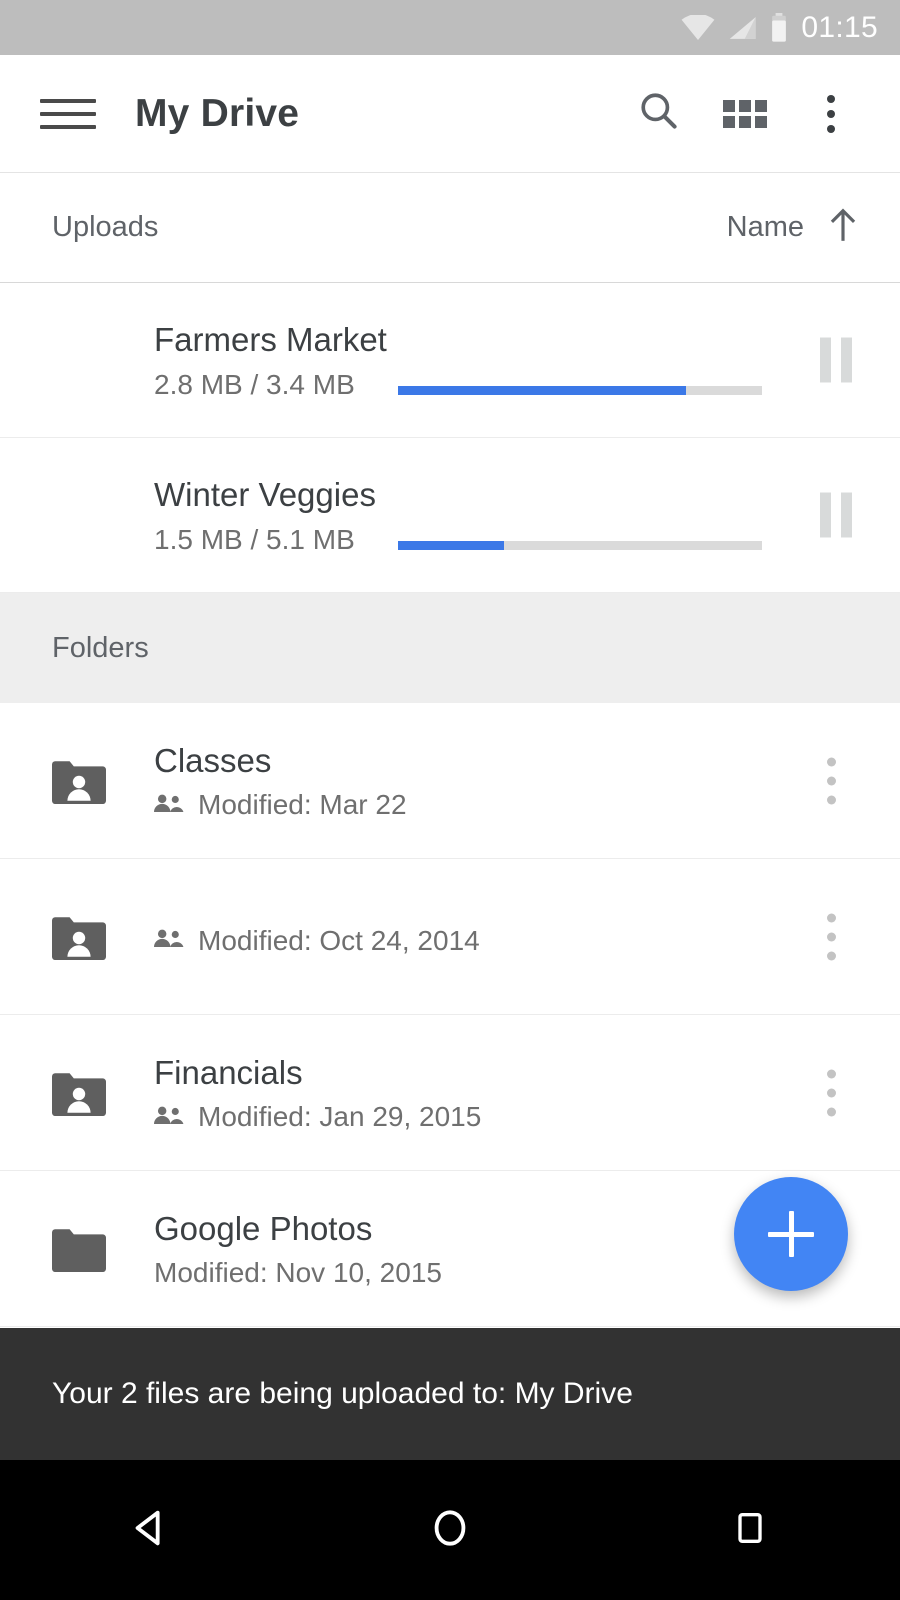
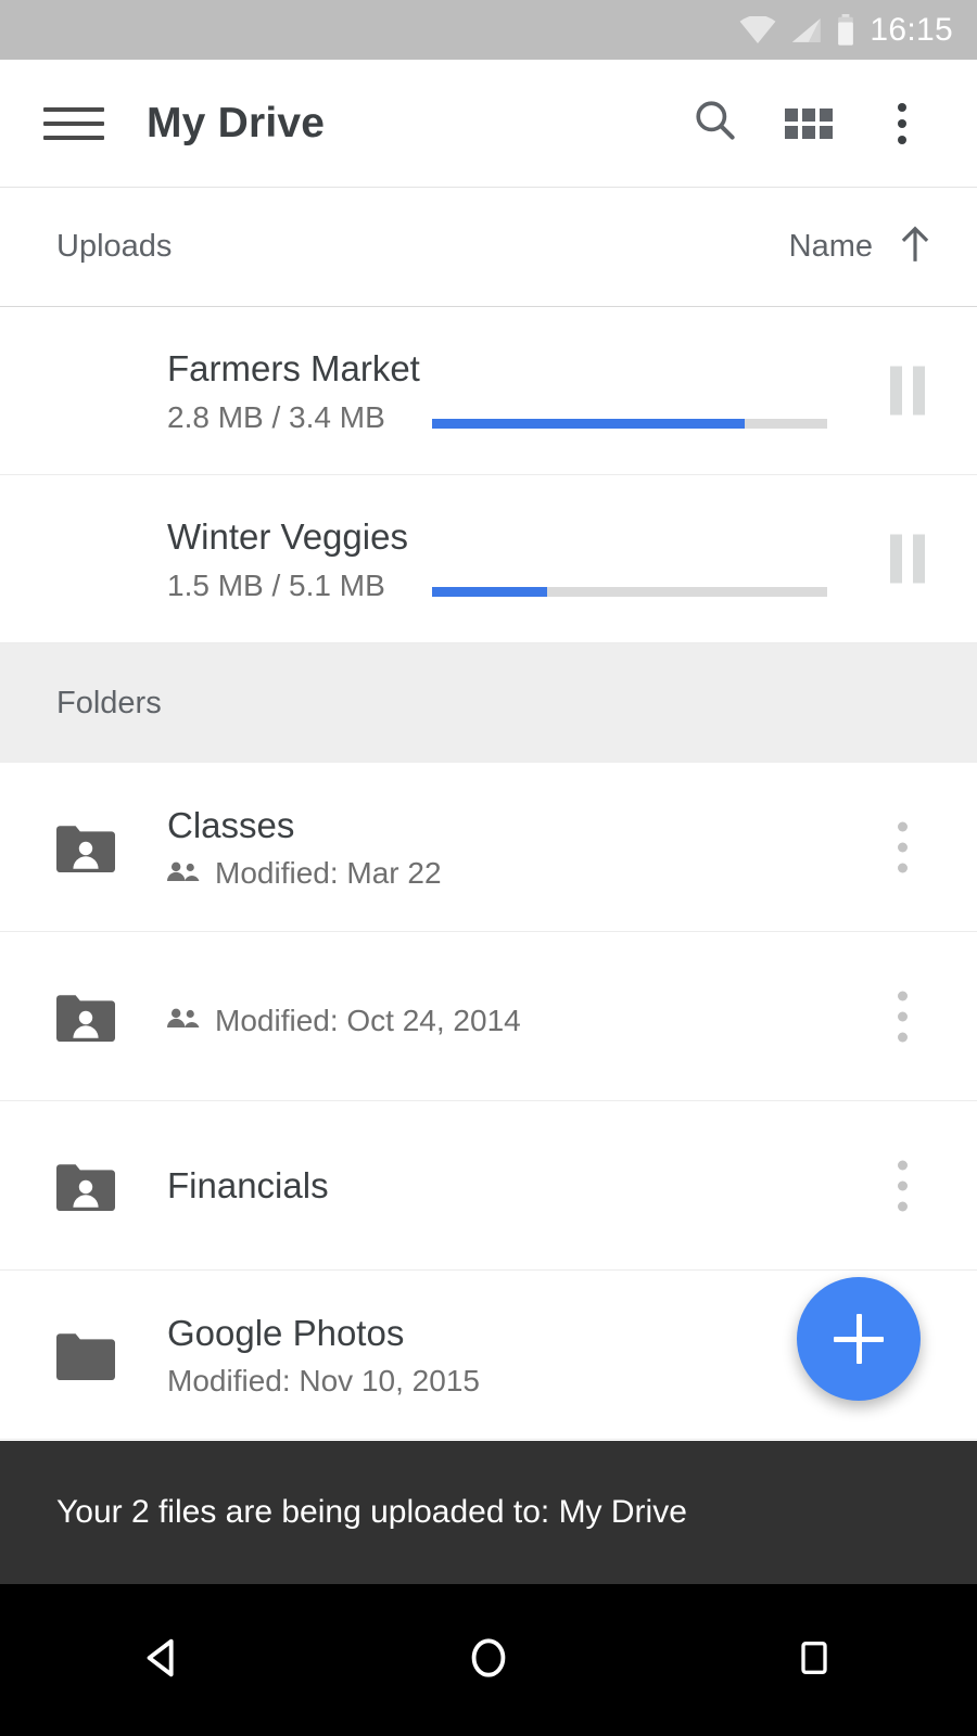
- 01:15
+ 16:15
  My Drive
  Uploads
  Name
  Farmers Market
  2.8 MB / 3.4 MB
  Winter Veggies
  1.5 MB / 5.1 MB
  Folders
  Classes
  Modified: Mar 22
  Modified: Oct 24, 2014
  Financials
- Modified: Jan 29, 2015
  Google Photos
  Modified: Nov 10, 2015
  Your 2 files are being uploaded to: My Drive
